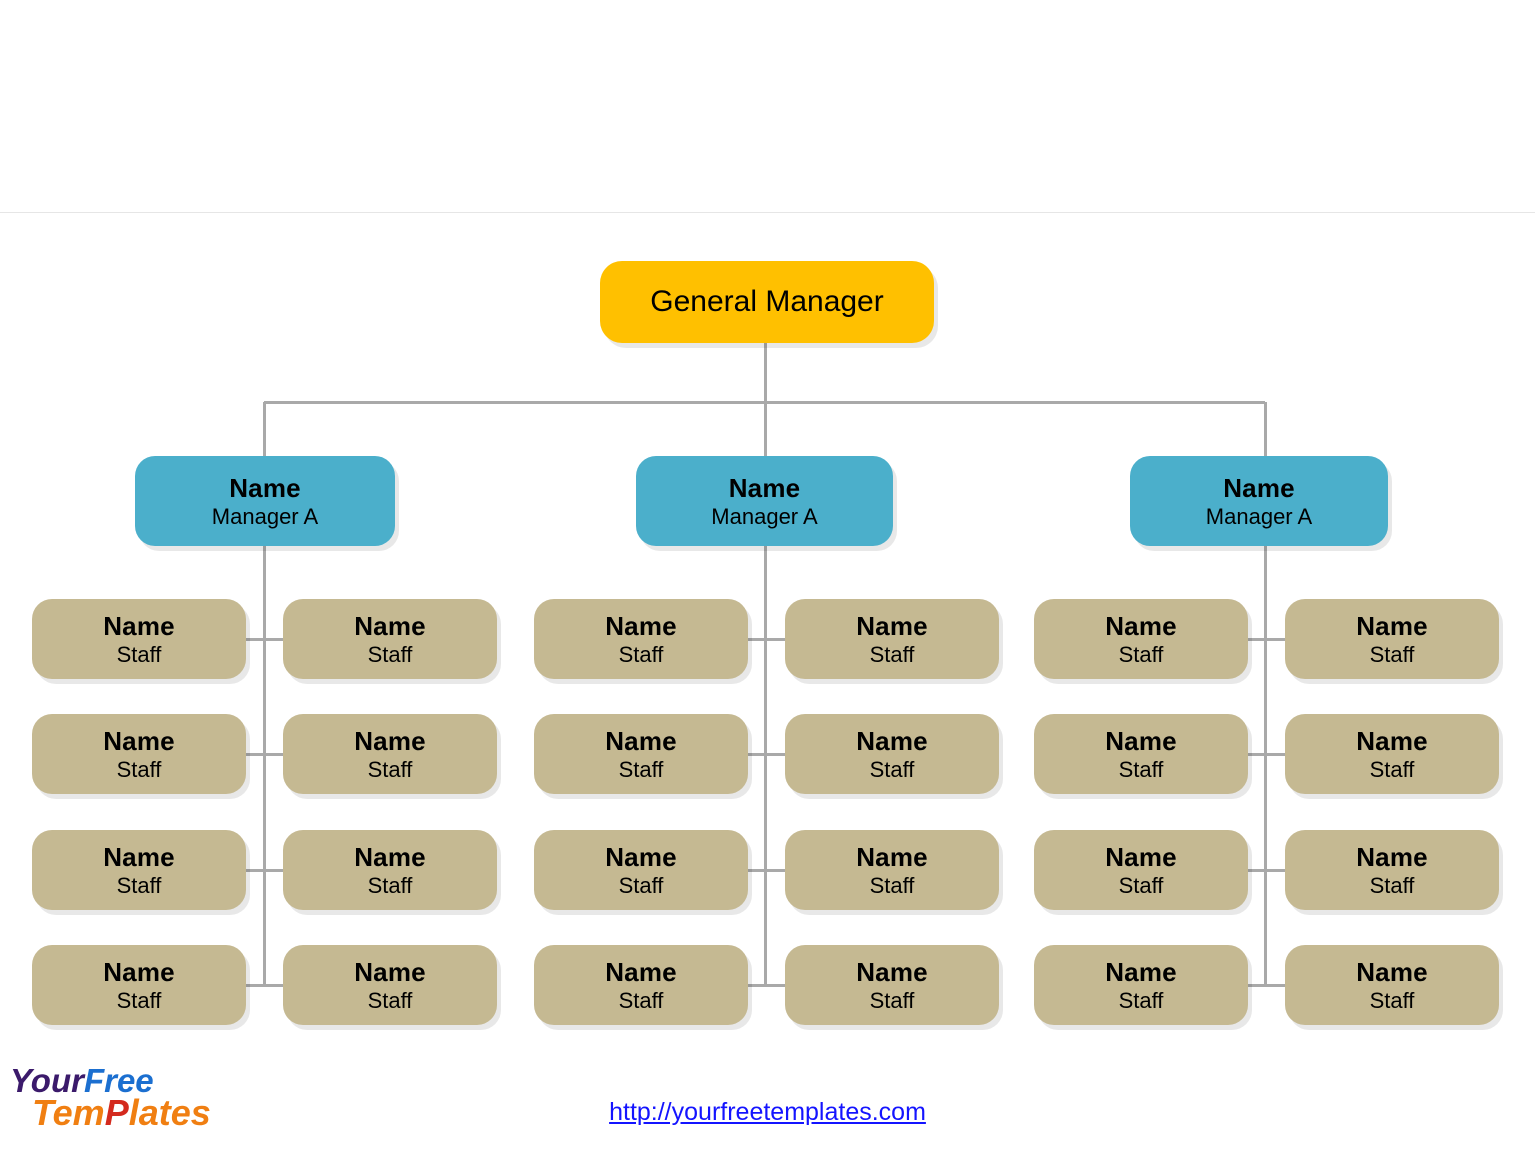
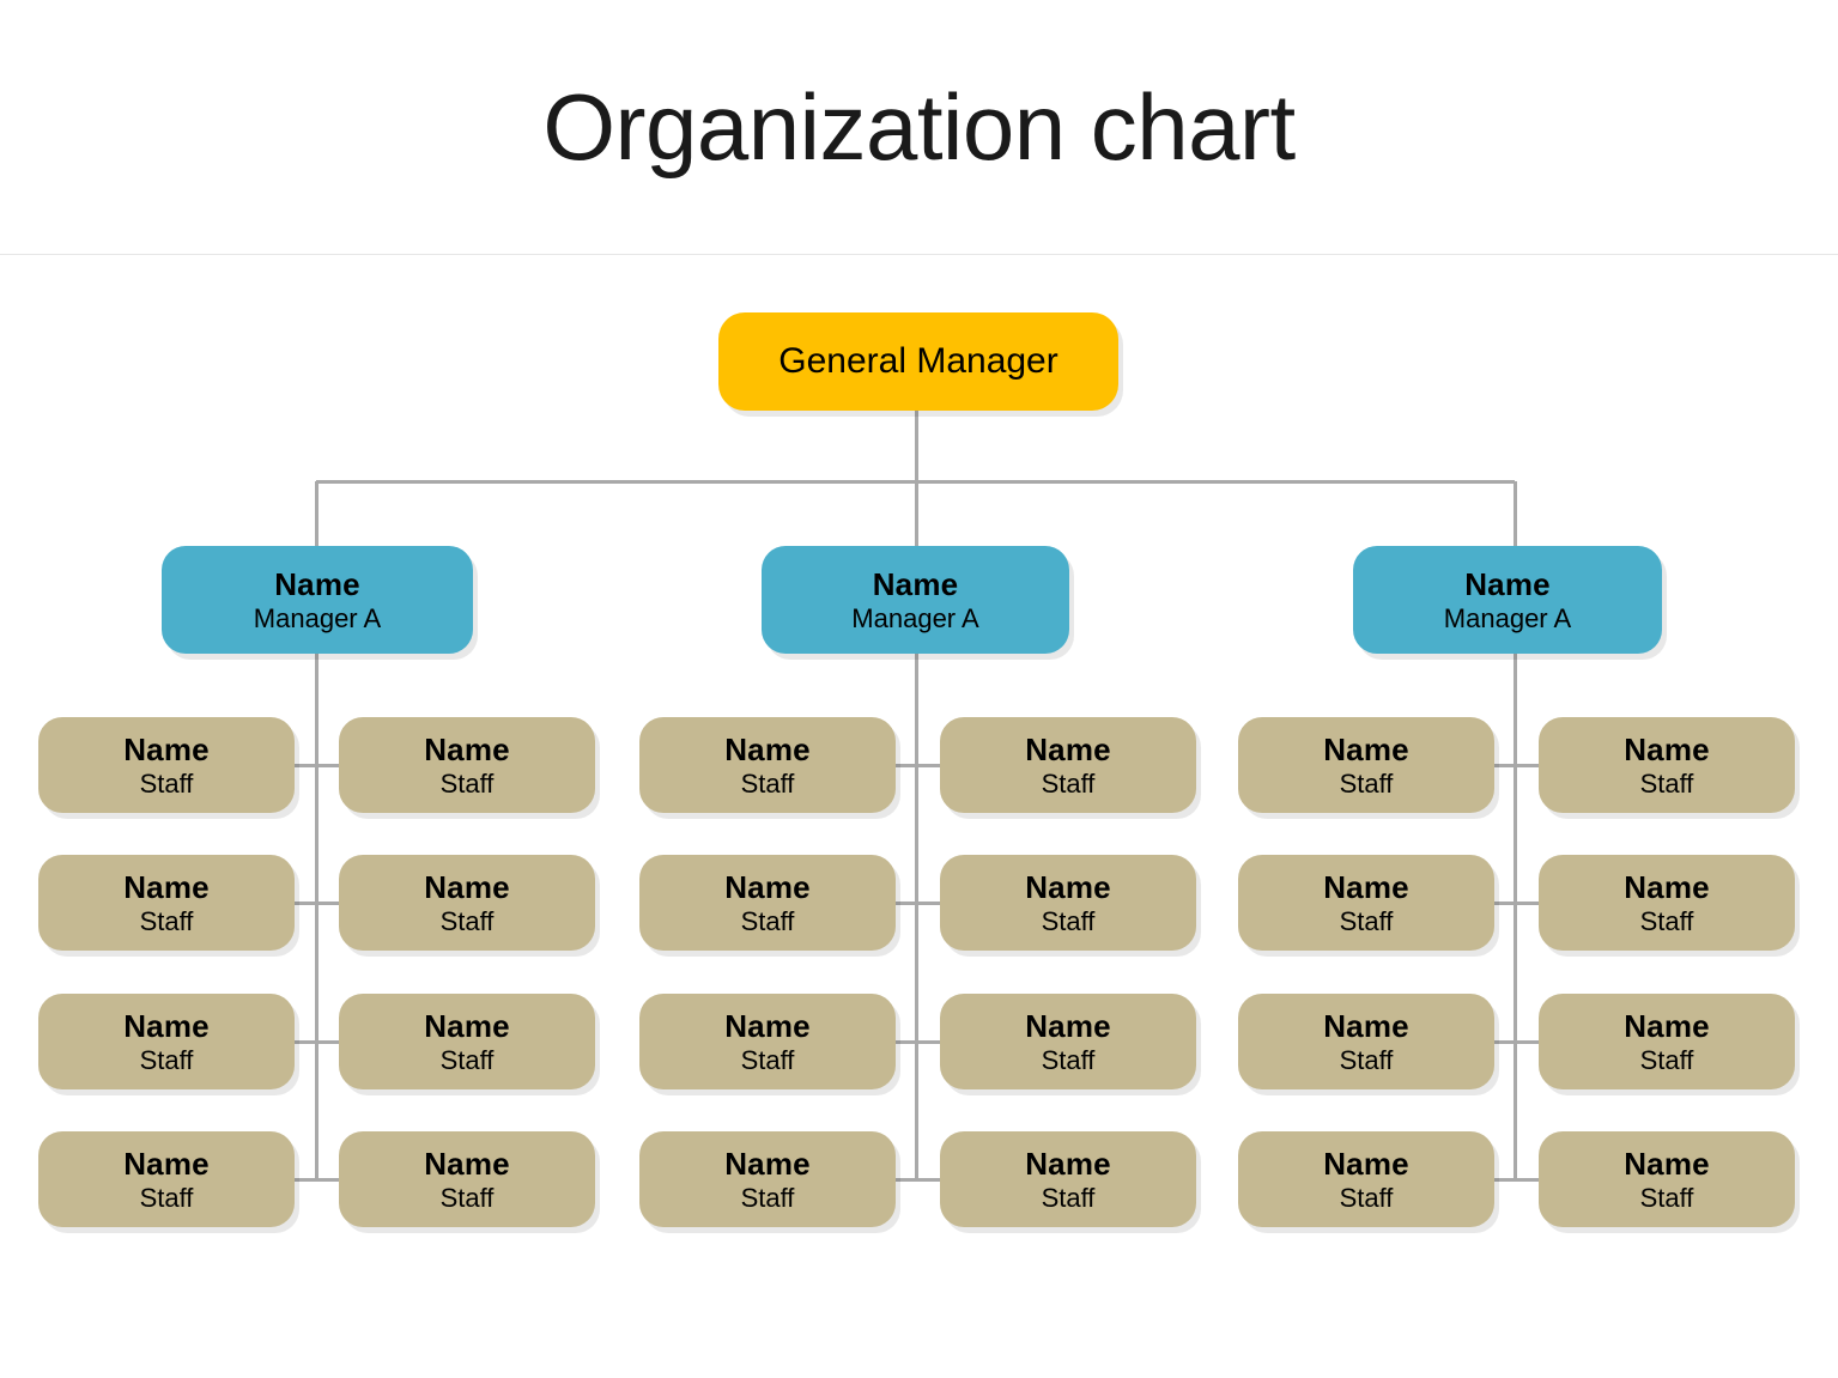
+ Organization chart
  General Manager
  Name
  Manager A
  Name
  Staff
  Name
  Staff
  Name
  Staff
  Name
  Staff
  Name
  Staff
  Name
  Staff
  Name
  Staff
  Name
  Staff
  Name
  Manager A
  Name
  Staff
  Name
  Staff
  Name
  Staff
  Name
  Staff
  Name
  Staff
  Name
  Staff
  Name
  Staff
  Name
  Staff
  Name
  Manager A
  Name
  Staff
  Name
  Staff
  Name
  Staff
  Name
  Staff
  Name
  Staff
  Name
  Staff
  Name
  Staff
  Name
  Staff
- http://yourfreetemplates.com
- YourFree
- TemPlates
